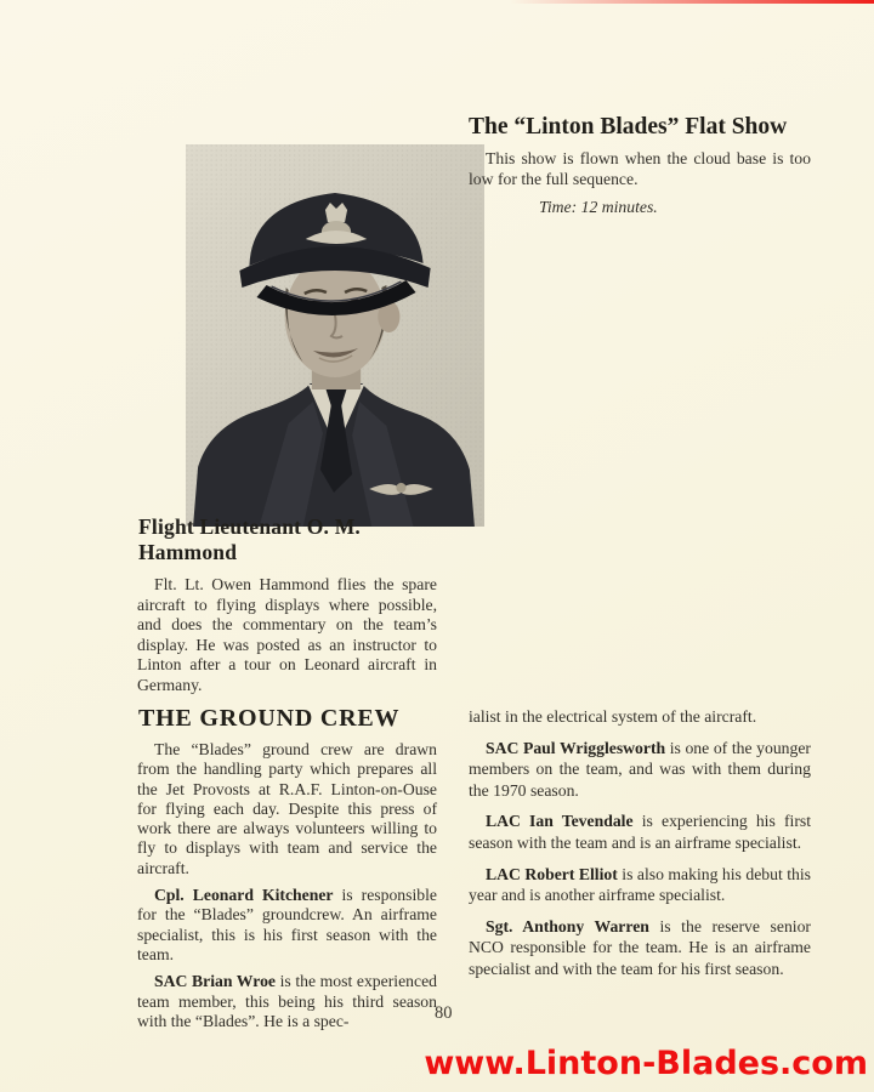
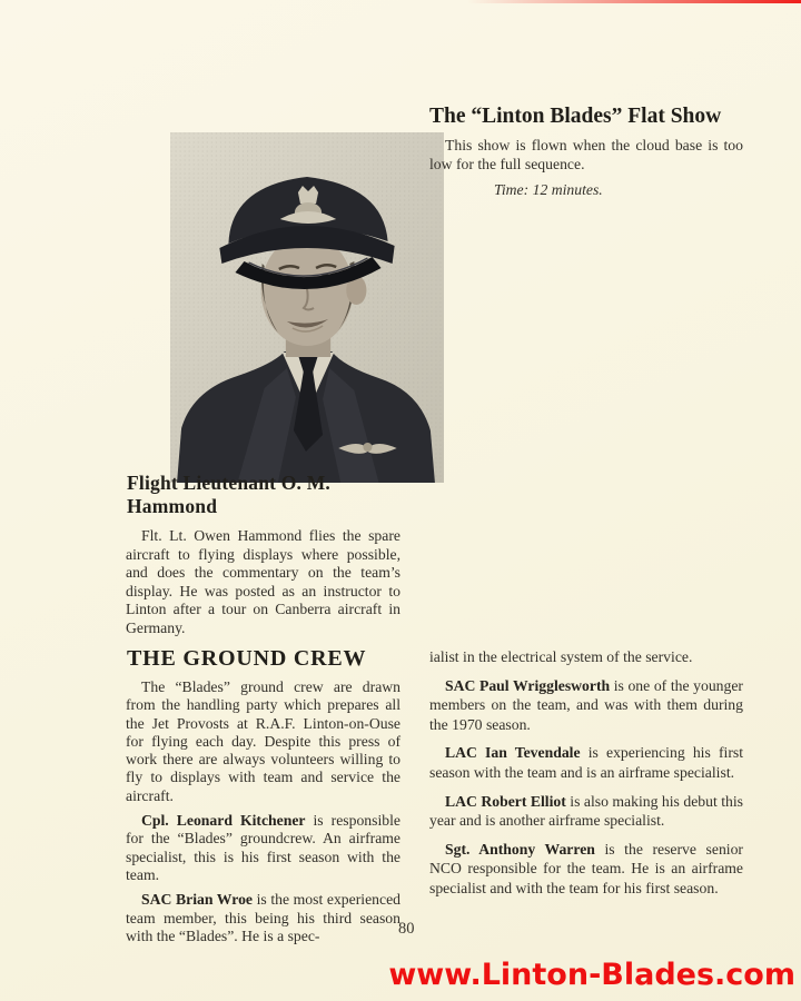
  Flight Lieutenant O. M.
  Hammond
- Flt. Lt. Owen Hammond flies the spare aircraft to flying displays where possible, and does the commentary on the team’s display. He was posted as an instructor to Linton after a tour on Leonard aircraft in Germany.
+ Flt. Lt. Owen Hammond flies the spare aircraft to flying displays where possible, and does the commentary on the team’s display. He was posted as an instructor to Linton after a tour on Canberra aircraft in Germany.
  THE GROUND CREW
  The “Blades” ground crew are drawn from the handling party which prepares all the Jet Provosts at R.A.F. Linton-on-Ouse for flying each day. Despite this press of work there are always volunteers willing to fly to displays with team and service the aircraft.
  Cpl. Leonard Kitchener is responsible for the “Blades” groundcrew. An airframe specialist, this is his first season with the team.
  SAC Brian Wroe is the most experienced team member, this being his third season with the “Blades”. He is a spec-
  The “Linton Blades” Flat Show
  This show is flown when the cloud base is too low for the full sequence.
  Time: 12 minutes.
- ialist in the electrical system of the aircraft.
+ ialist in the electrical system of the service.
  SAC Paul Wrigglesworth is one of the younger members on the team, and was with them during the 1970 season.
  LAC Ian Tevendale is experiencing his first season with the team and is an airframe specialist.
  LAC Robert Elliot is also making his debut this year and is another airframe specialist.
  Sgt. Anthony Warren is the reserve senior NCO responsible for the team. He is an airframe specialist and with the team for his first season.
  80
  www.Linton-Blades.com
